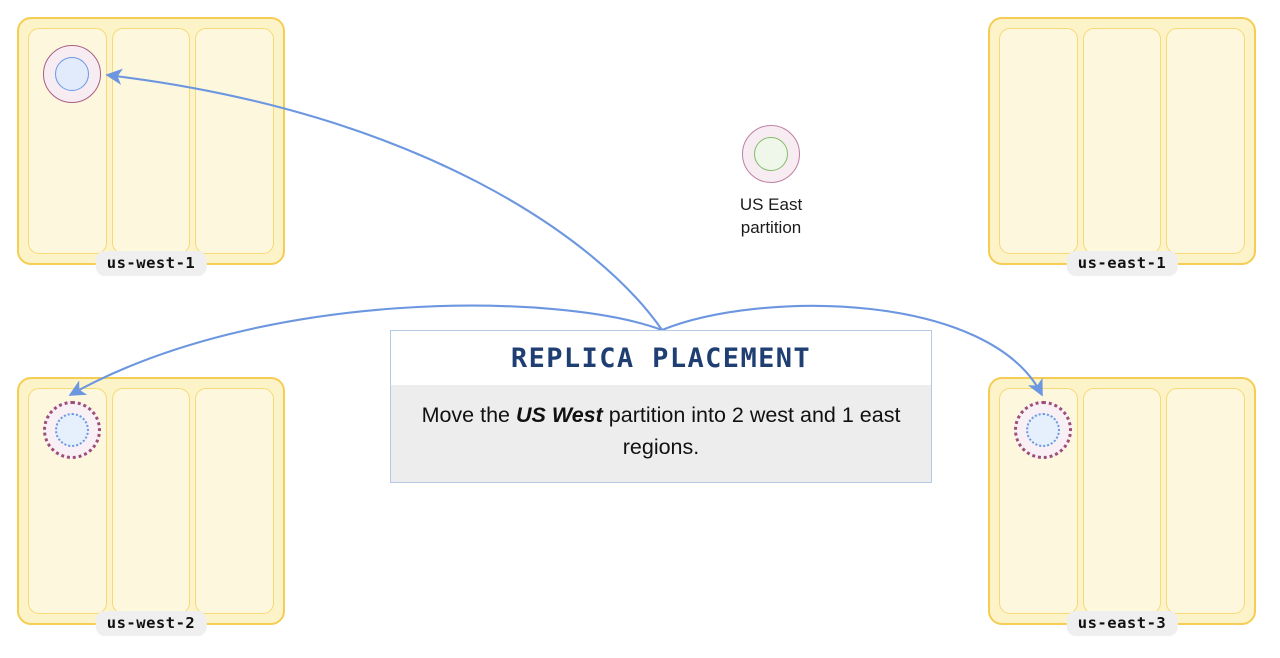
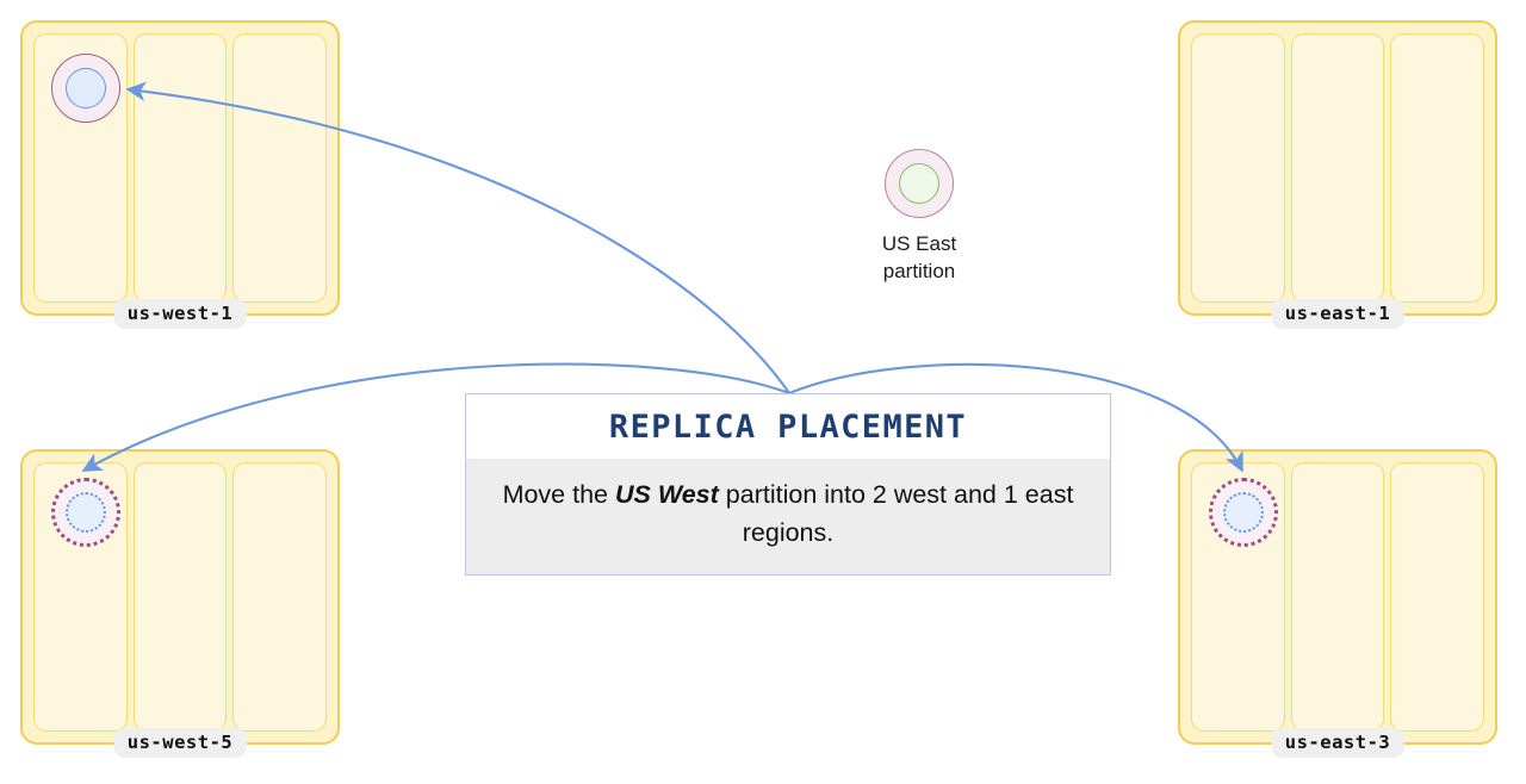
  us-west-1
  us-east-1
- us-west-2
+ us-west-5
  us-east-3
  US East
  partition
  REPLICA PLACEMENT
  Move the US West partition into 2 west and 1 east regions.
